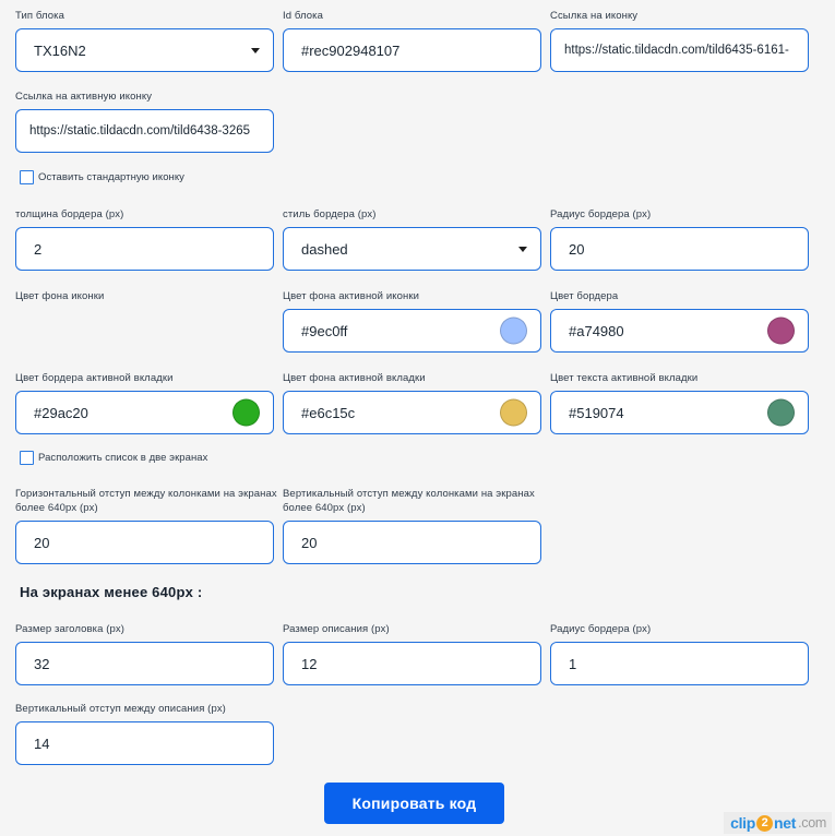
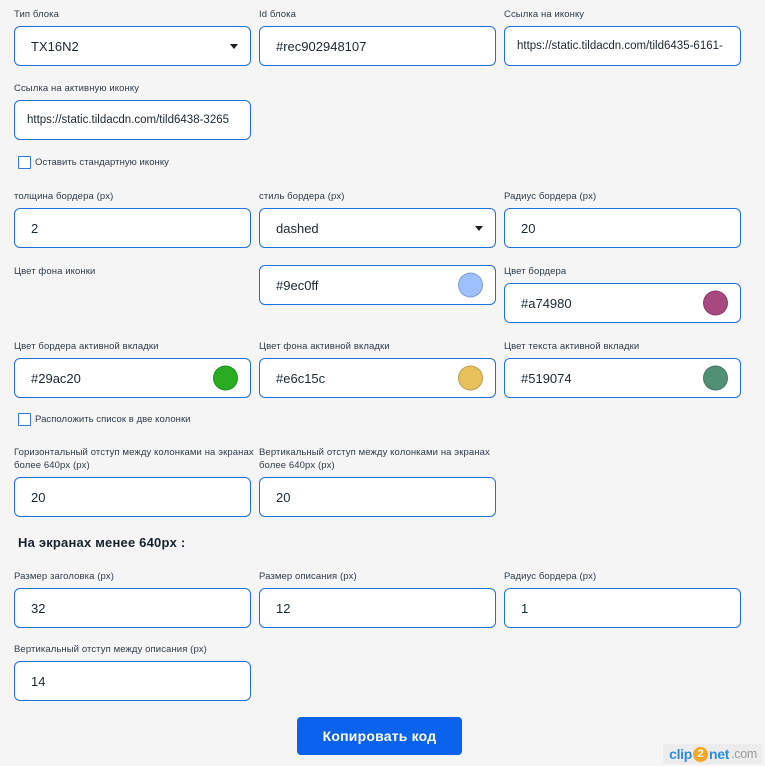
  Тип блока
  TX16N2
  Id блока
  #rec902948107
  Ссылка на иконку
  https://static.tildacdn.com/tild6435-6161-
  Ссылка на активную иконку
  https://static.tildacdn.com/tild6438-3265
  Оставить стандартную иконку
  толщина бордера (px)
  2
  стиль бордера (px)
  dashed
  Радиус бордера (px)
  20
  Цвет фона иконки
- Цвет фона активной иконки
  #9ec0ff
  Цвет бордера
  #a74980
  Цвет бордера активной вкладки
  #29ac20
  Цвет фона активной вкладки
  #e6c15c
  Цвет текста активной вкладки
  #519074
- Расположить список в две экранах
+ Расположить список в две колонки
  Горизонтальный отступ между колонками на экранах более 640px (px)
  20
  Вертикальный отступ между колонками на экранах более 640px (px)
  20
  На экранах менее 640px :
  Размер заголовка (px)
  32
  Размер описания (px)
  12
  Радиус бордера (px)
  1
  Вертикальный отступ между описания (px)
  14
  Копировать код
  clip
  2
  net
  .com
